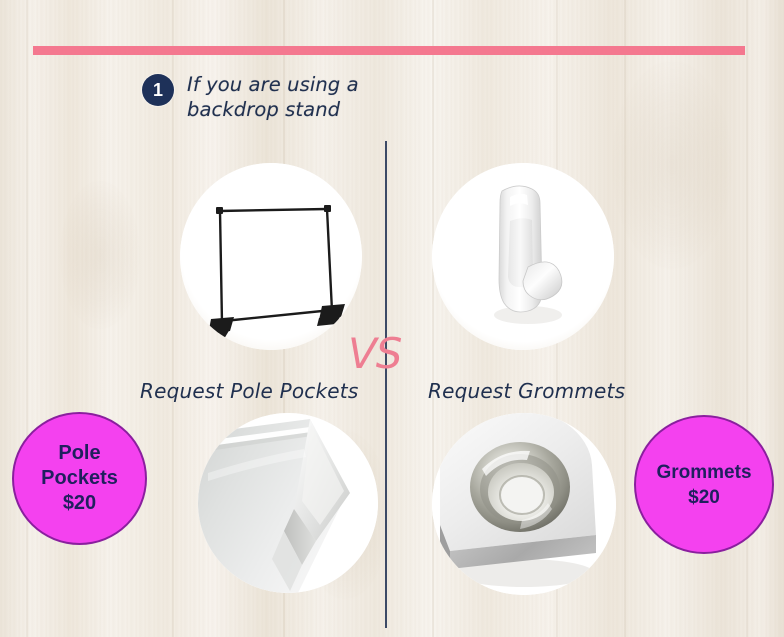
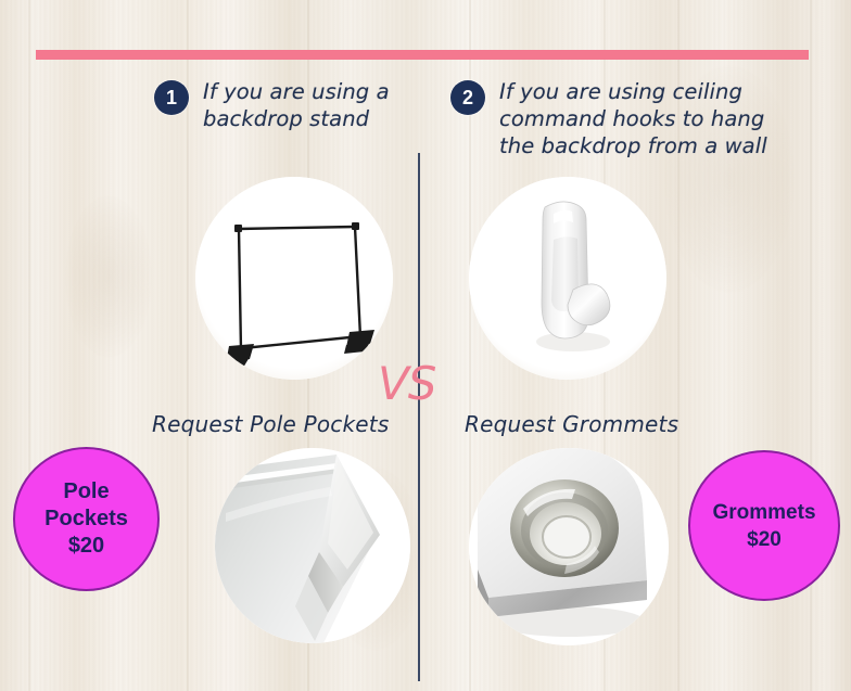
  1
  If you are using a
  backdrop stand
+ 2
+ If you are using ceiling
+ command hooks to hang
+ the backdrop from a wall
  VS
  Request Pole Pockets
  Request Grommets
  Pole
  Pockets
  $20
  Grommets
  $20
